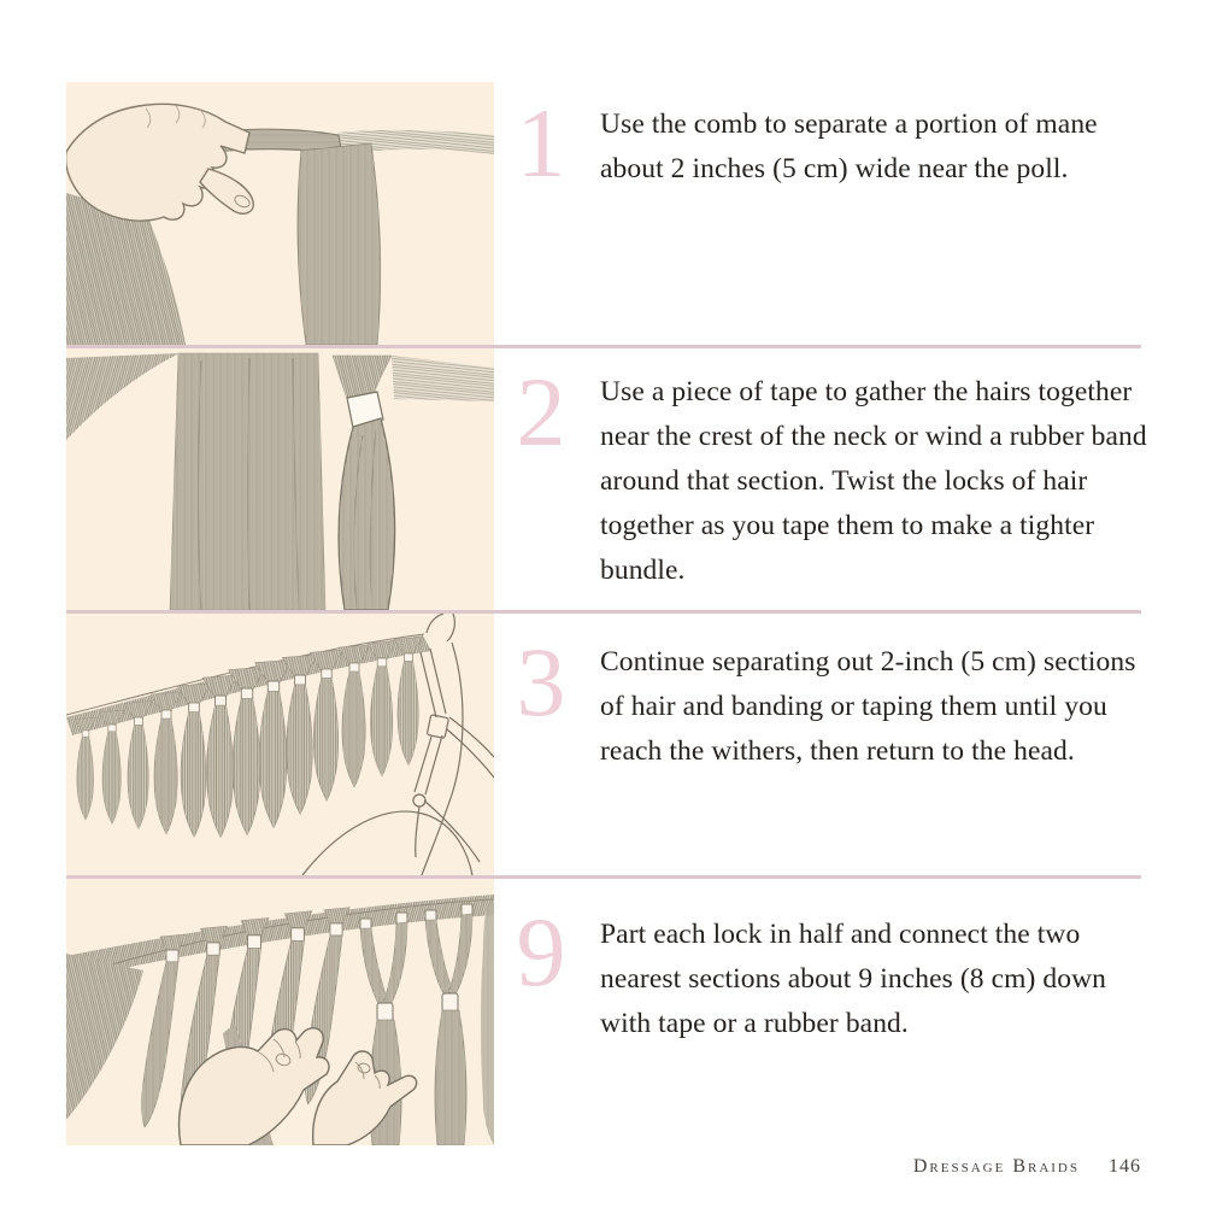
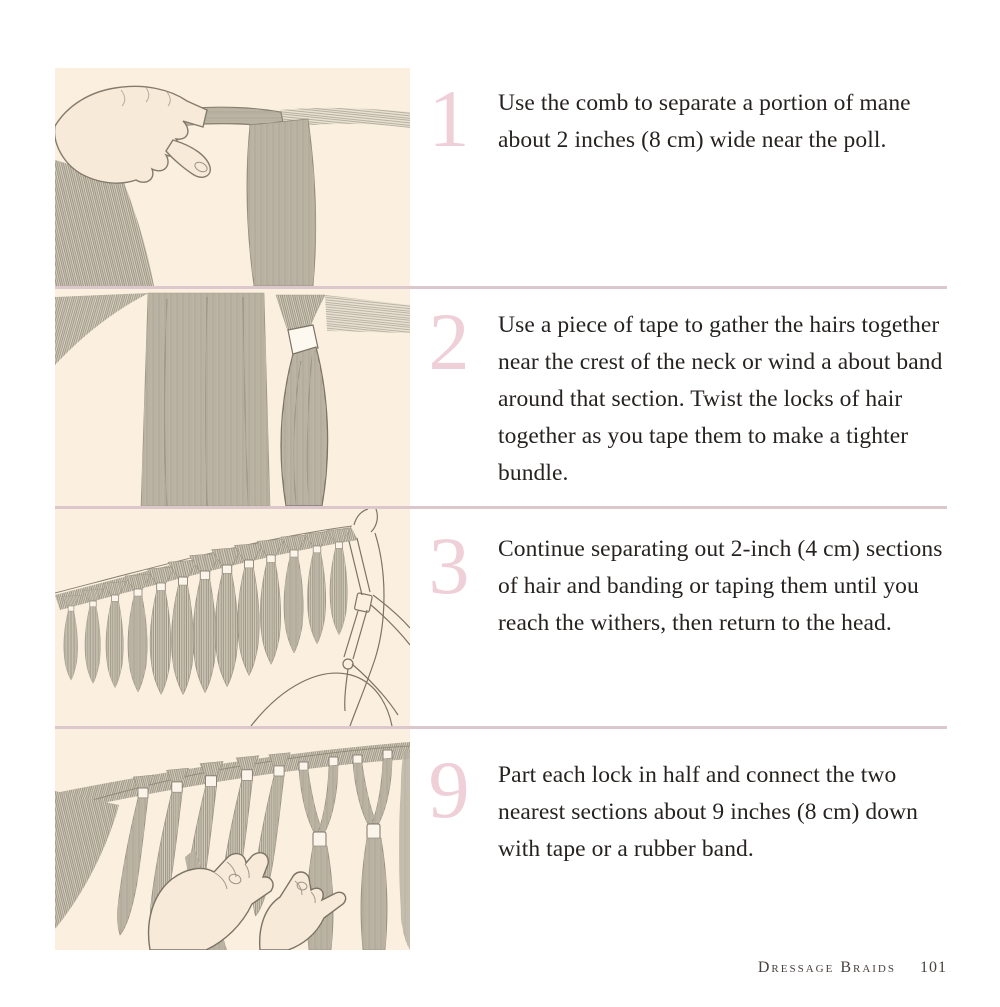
  1
  2
  3
  9
- Use the comb to separate a portion of mane about 2 inches (5 cm) wide near the poll.
+ Use the comb to separate a portion of mane about 2 inches (8 cm) wide near the poll.
- Use a piece of tape to gather the hairs together near the crest of the neck or wind a rubber band around that section. Twist the locks of hair together as you tape them to make a tighter bundle.
+ Use a piece of tape to gather the hairs together near the crest of the neck or wind a about band around that section. Twist the locks of hair together as you tape them to make a tighter bundle.
- Continue separating out 2-inch (5 cm) sections of hair and banding or taping them until you reach the withers, then return to the head.
+ Continue separating out 2-inch (4 cm) sections of hair and banding or taping them until you reach the withers, then return to the head.
  Part each lock in half and connect the two nearest sections about 9 inches (8 cm) down with tape or a rubber band.
- Dressage Braids 146
+ Dressage Braids 101
